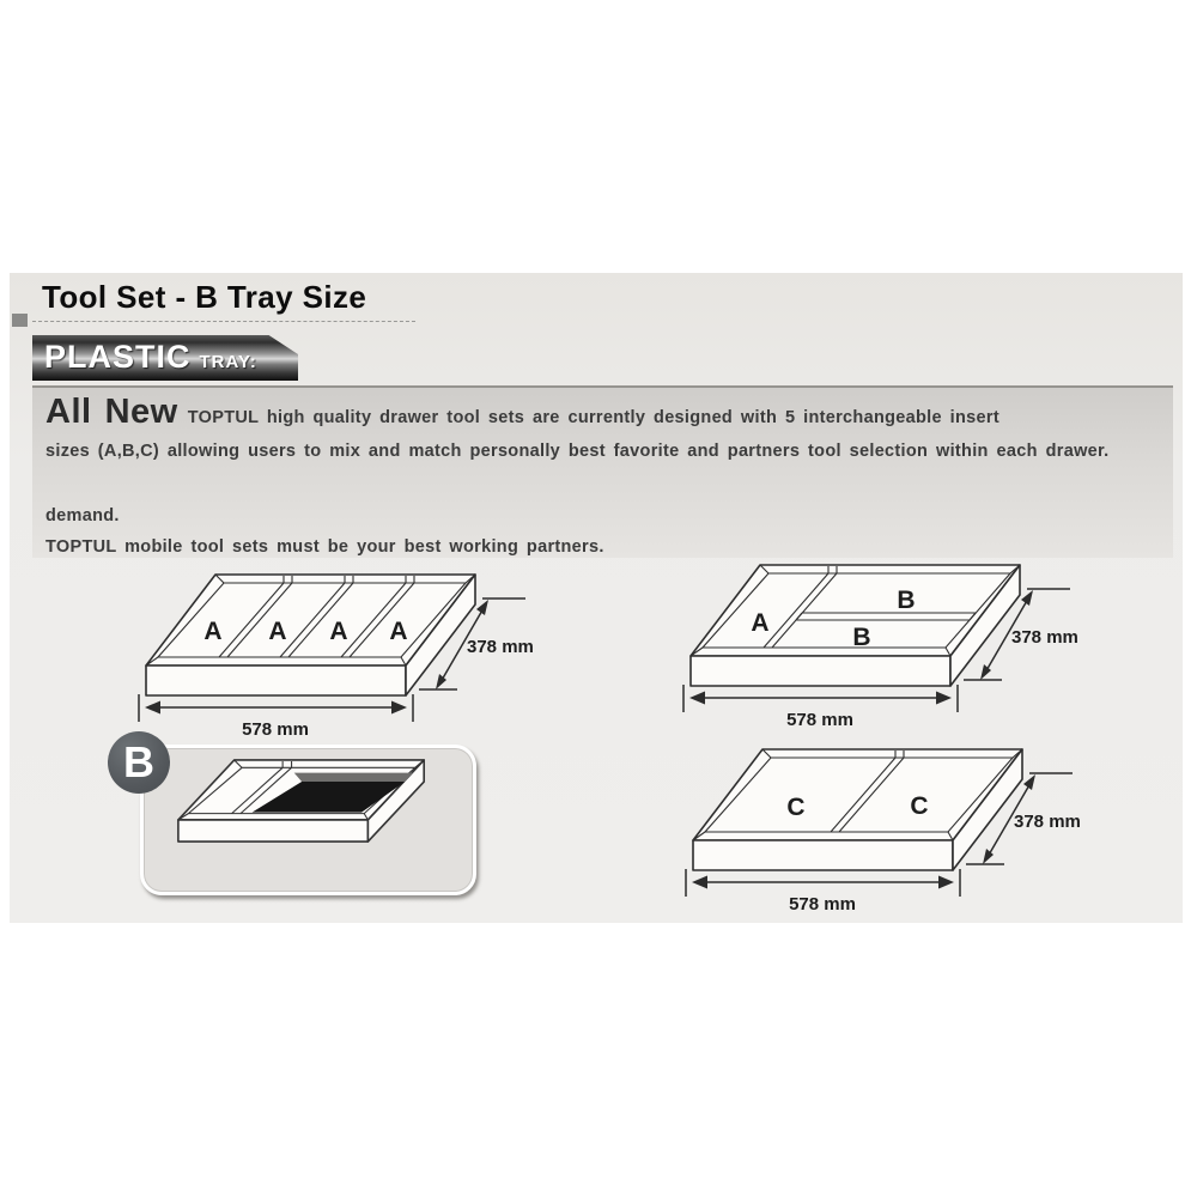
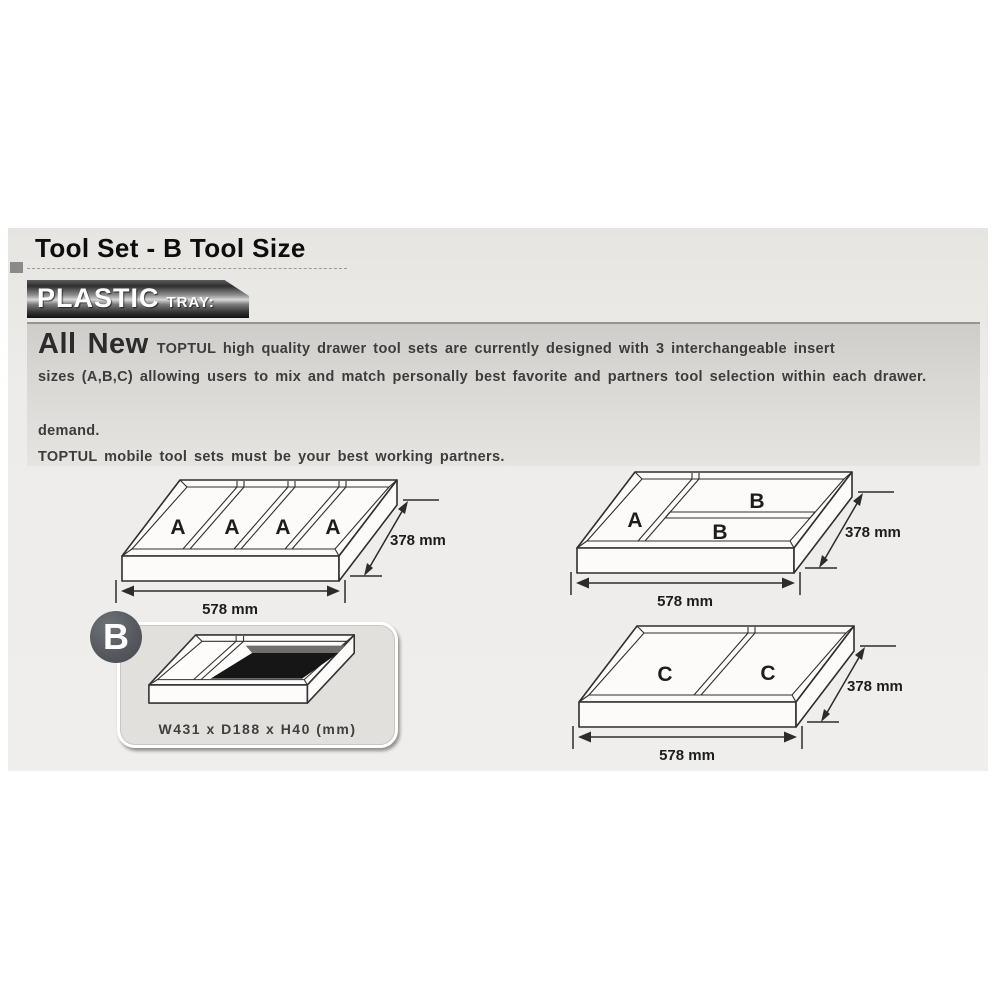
- Tool Set - B Tray Size
+ Tool Set - B Tool Size
  PLASTIC
  TRAY:
- All New TOPTUL high quality drawer tool sets are currently designed with 5 interchangeable insert
+ All New TOPTUL high quality drawer tool sets are currently designed with 3 interchangeable insert
  sizes (A,B,C) allowing users to mix and match personally best favorite and partners tool selection within each drawer.
  demand.
  TOPTUL mobile tool sets must be your best working partners.
  A
  A
  A
  A
  378 mm
  578 mm
  A
  B
  B
  378 mm
  578 mm
  C
  C
  378 mm
  578 mm
  B
+ W431 x D188 x H40 (mm)
